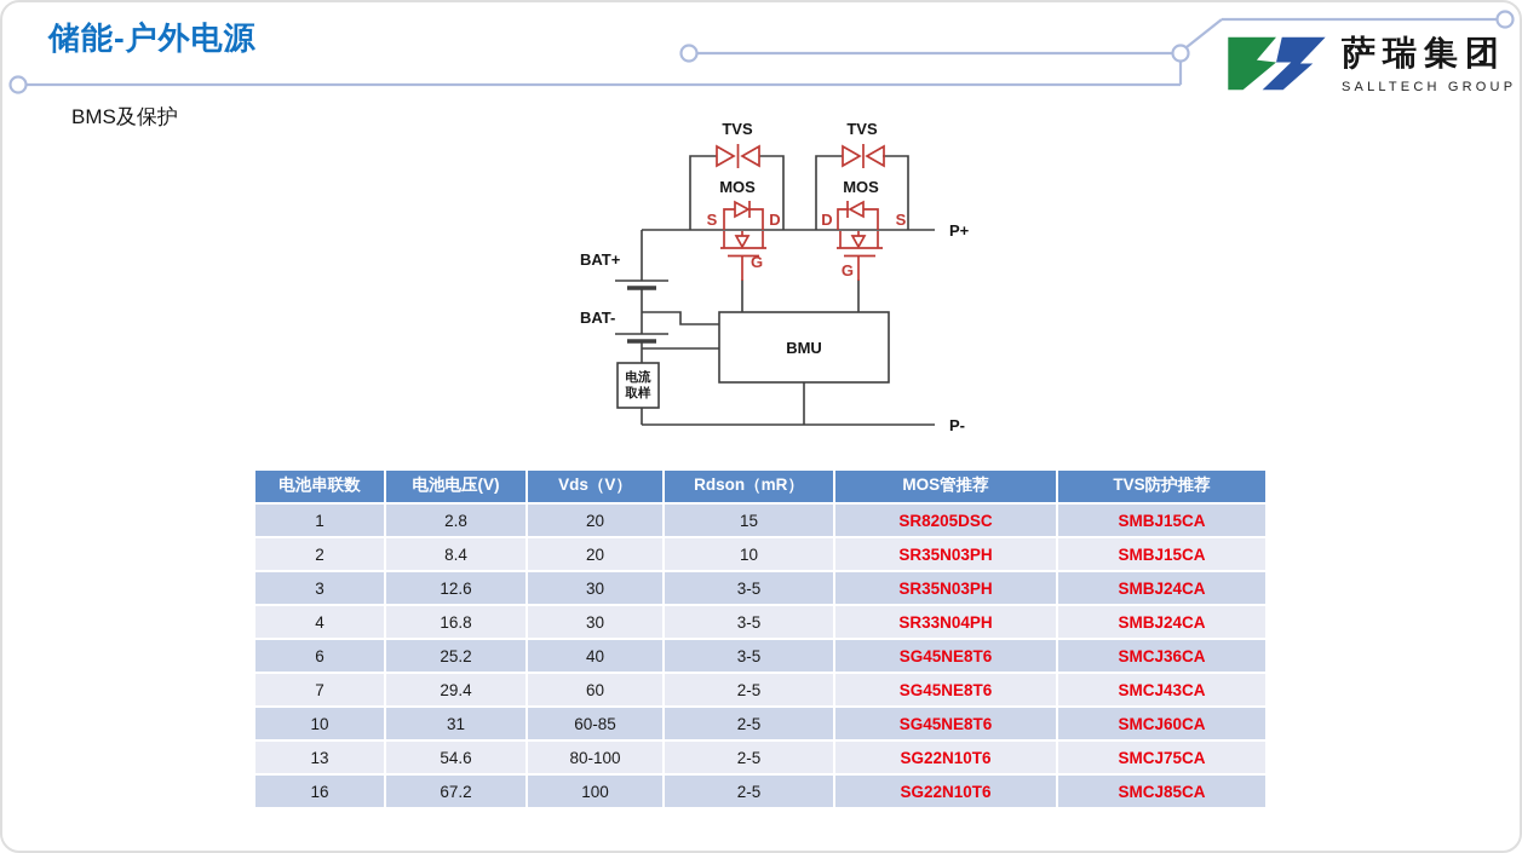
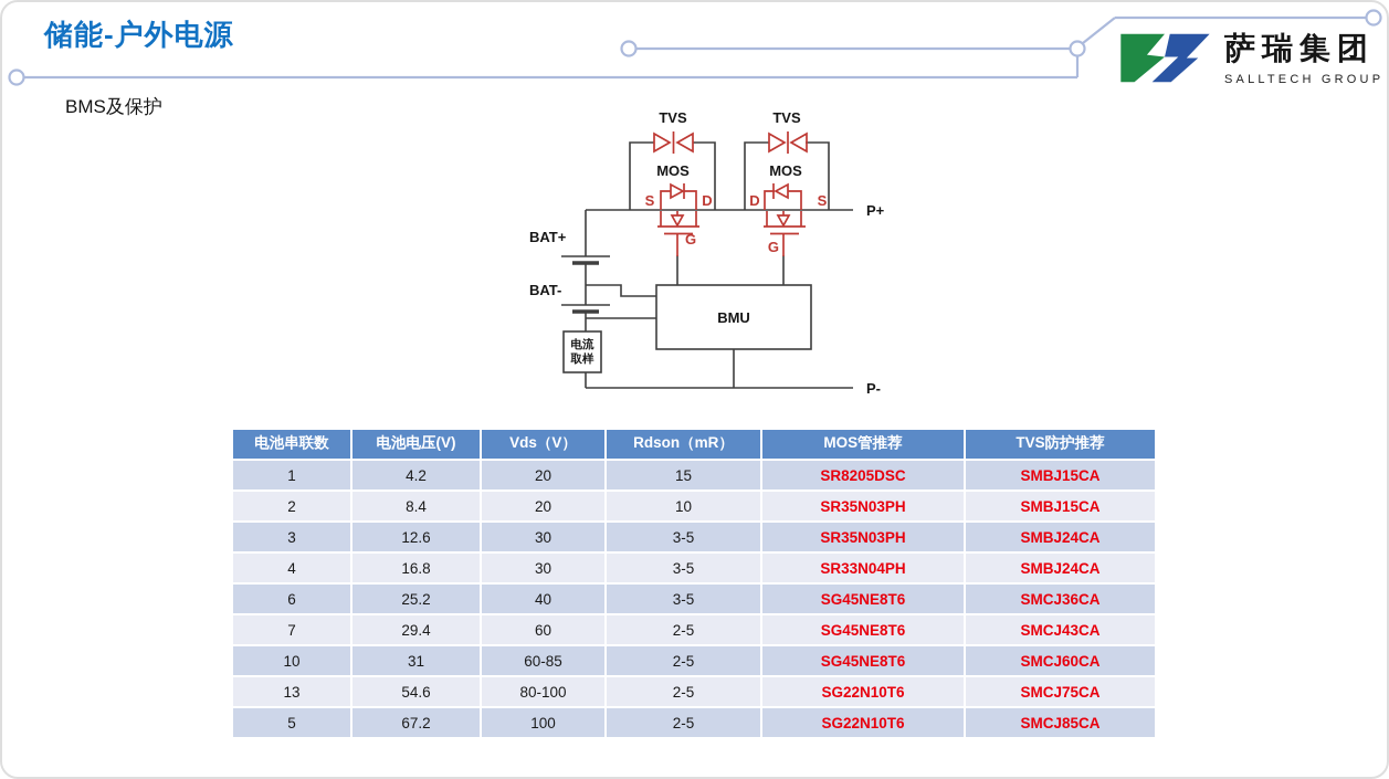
  储能-户外电源
  BMS及保护
  萨瑞集团
  SALLTECH GROUP
  TVS
  TVS
  MOS
  MOS
  BAT+
  BAT-
  BMU
  P+
  P-
  电流
  取样
  S
  D
  D
  S
  G
  G
  电池串联数	电池电压(V)	Vds（V）	Rdson（mR）	MOS管推荐	TVS防护推荐
- 1	2.8	20	15	SR8205DSC	SMBJ15CA
+ 1	4.2	20	15	SR8205DSC	SMBJ15CA
  2	8.4	20	10	SR35N03PH	SMBJ15CA
  3	12.6	30	3-5	SR35N03PH	SMBJ24CA
  4	16.8	30	3-5	SR33N04PH	SMBJ24CA
  6	25.2	40	3-5	SG45NE8T6	SMCJ36CA
  7	29.4	60	2-5	SG45NE8T6	SMCJ43CA
  10	31	60-85	2-5	SG45NE8T6	SMCJ60CA
  13	54.6	80-100	2-5	SG22N10T6	SMCJ75CA
- 16	67.2	100	2-5	SG22N10T6	SMCJ85CA
+ 5	67.2	100	2-5	SG22N10T6	SMCJ85CA
